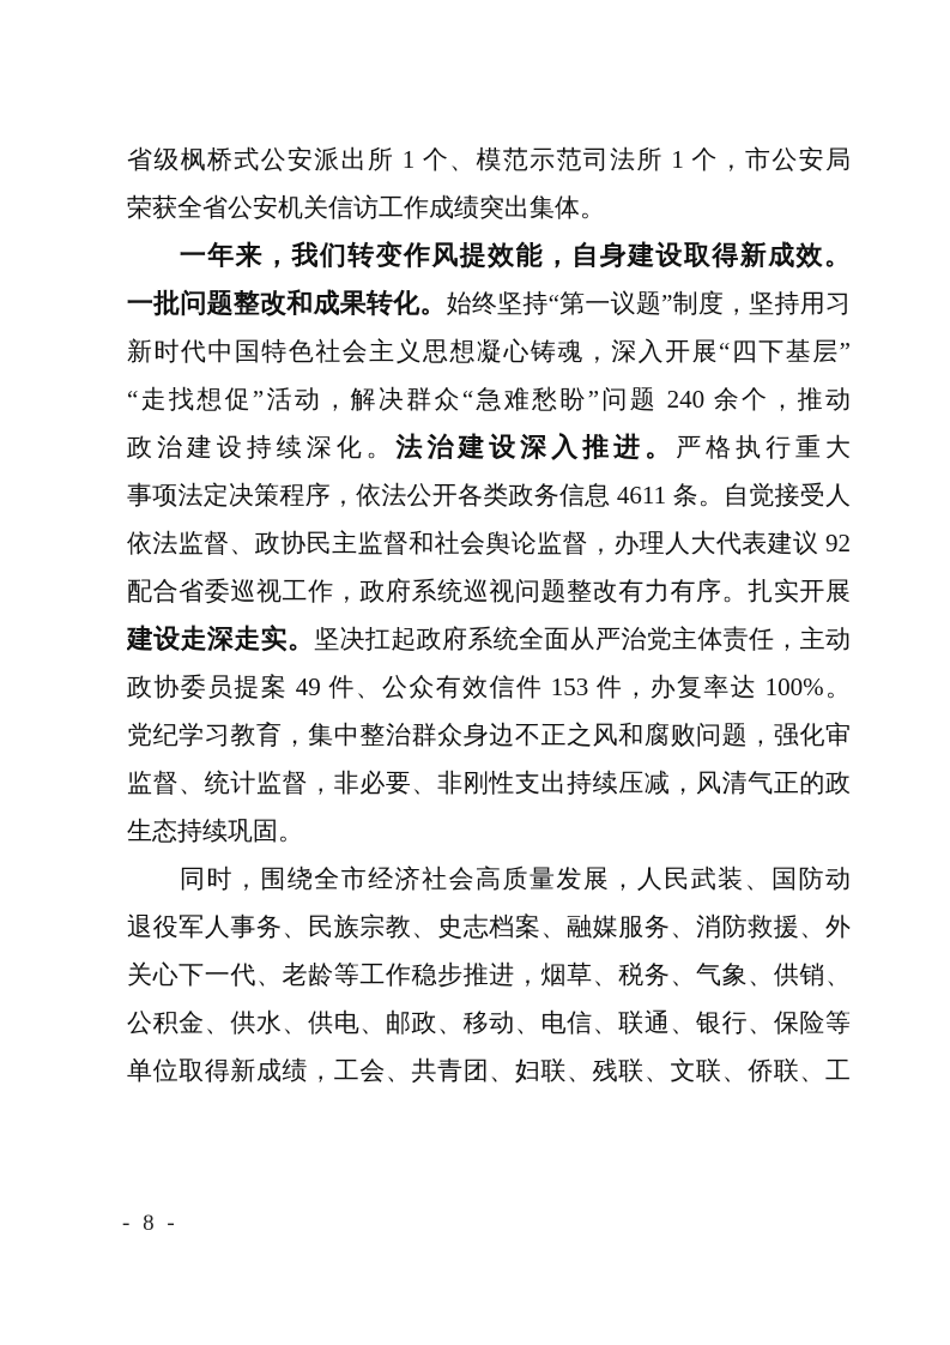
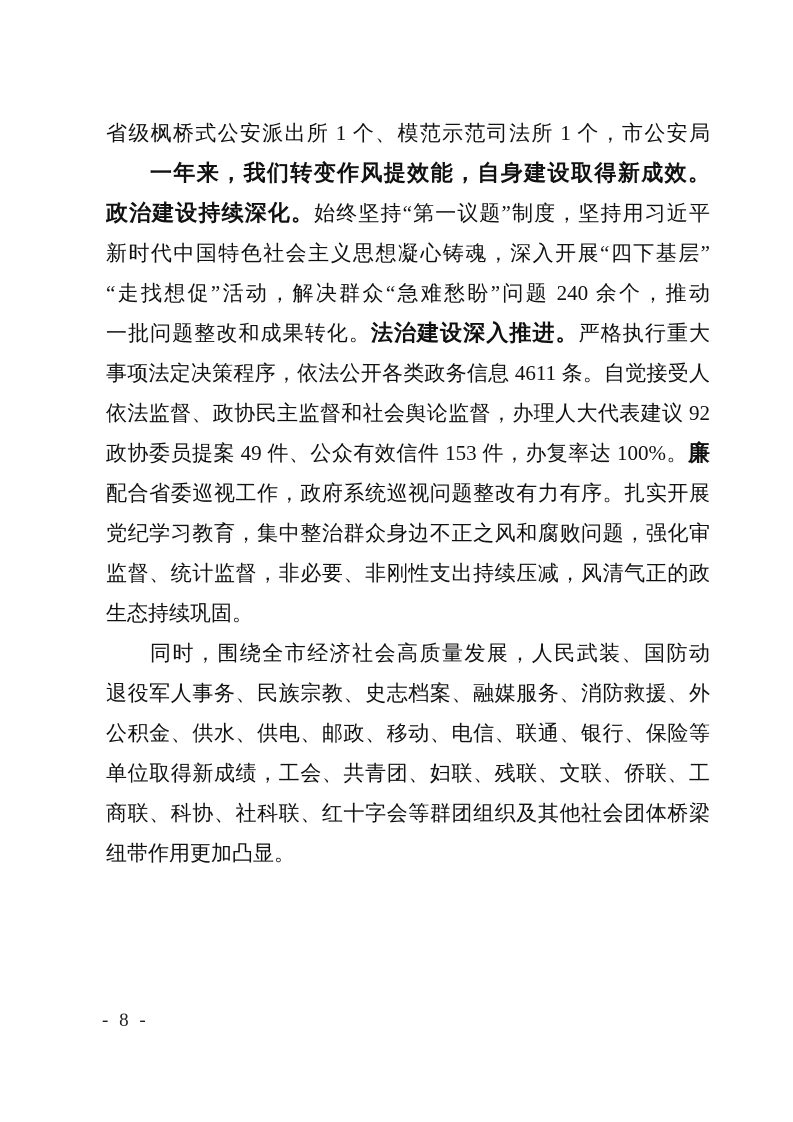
  省级枫桥式公安派出所 1 个、模范示范司法所 1 个，市公安局
- 荣获全省公安机关信访工作成绩突出集体。
  一年来，我们转变作风提效能，自身建设取得新成效。
- 一批问题整改和成果转化。始终坚持“第一议题”制度，坚持用习
+ 政治建设持续深化。始终坚持“第一议题”制度，坚持用习近平
  新时代中国特色社会主义思想凝心铸魂，深入开展“四下基层”
  “走找想促”活动，解决群众“急难愁盼”问题 240 余个，推动
- 政治建设持续深化。法治建设深入推进。严格执行重大
+ 一批问题整改和成果转化。法治建设深入推进。严格执行重大
  事项法定决策程序，依法公开各类政务信息 4611 条。自觉接受人
  依法监督、政协民主监督和社会舆论监督，办理人大代表建议 92
- 配合省委巡视工作，政府系统巡视问题整改有力有序。扎实开展
+ 政协委员提案 49 件、公众有效信件 153 件，办复率达 100%。廉
- 建设走深走实。坚决扛起政府系统全面从严治党主体责任，主动
- 政协委员提案 49 件、公众有效信件 153 件，办复率达 100%。
+ 配合省委巡视工作，政府系统巡视问题整改有力有序。扎实开展
  党纪学习教育，集中整治群众身边不正之风和腐败问题，强化审
  监督、统计监督，非必要、非刚性支出持续压减，风清气正的政
  生态持续巩固。
  同时，围绕全市经济社会高质量发展，人民武装、国防动
  退役军人事务、民族宗教、史志档案、融媒服务、消防救援、外
- 关心下一代、老龄等工作稳步推进，烟草、税务、气象、供销、
  公积金、供水、供电、邮政、移动、电信、联通、银行、保险等
  单位取得新成绩，工会、共青团、妇联、残联、文联、侨联、工
+ 商联、科协、社科联、红十字会等群团组织及其他社会团体桥梁
+ 纽带作用更加凸显。
  - 8 -
